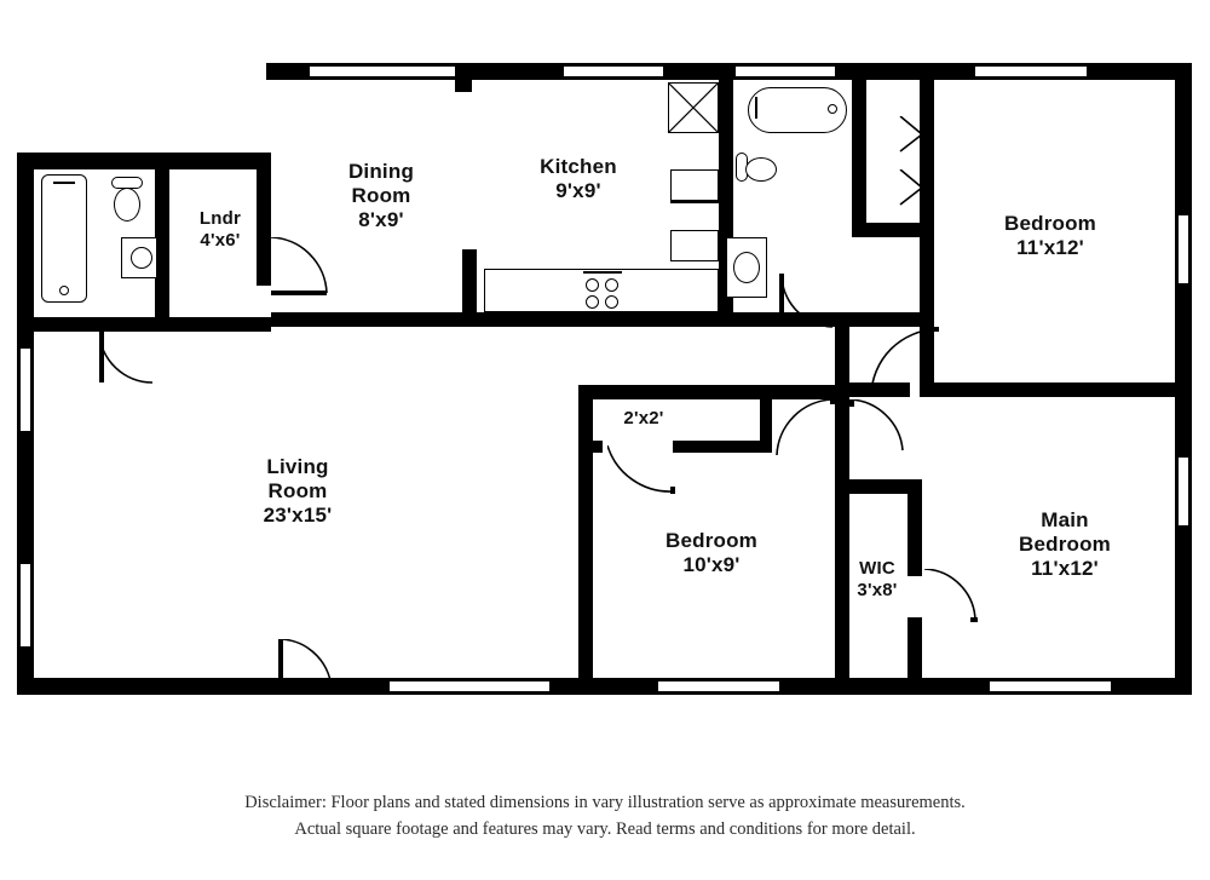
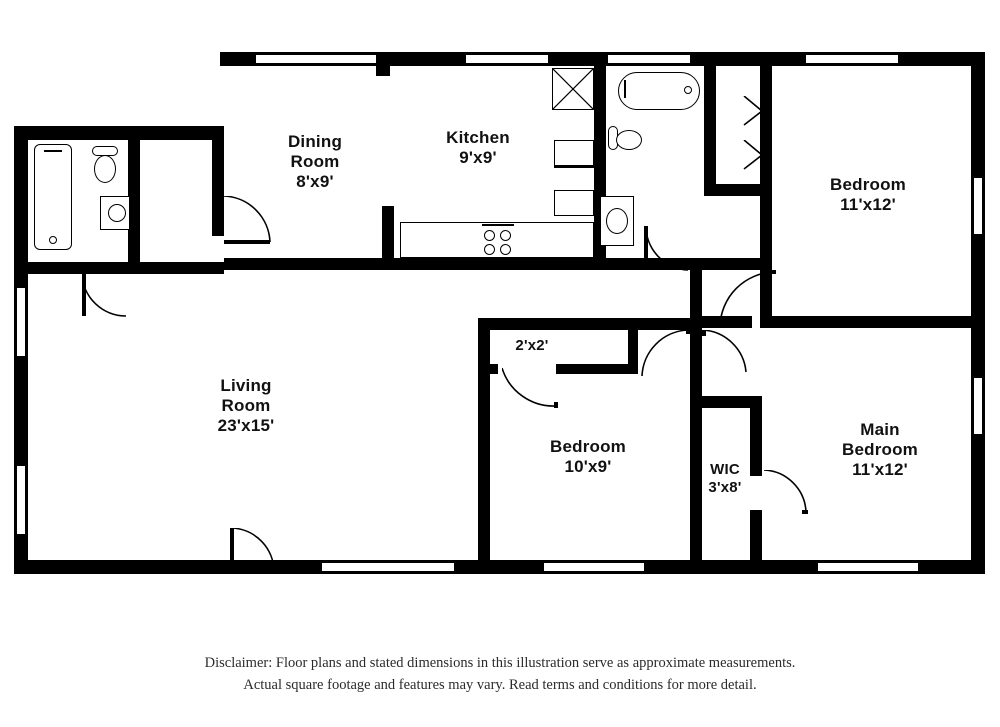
  Dining
  Room
  8'x9'
  Kitchen
  9'x9'
- Lndr
- 4'x6'
  Living
  Room
  23'x15'
  Bedroom
  11'x12'
  Main
  Bedroom
  11'x12'
  Bedroom
  10'x9'
  2'x2'
  WIC
  3'x8'
- Disclaimer: Floor plans and stated dimensions in vary illustration serve as approximate measurements.
+ Disclaimer: Floor plans and stated dimensions in this illustration serve as approximate measurements.
  Actual square footage and features may vary. Read terms and conditions for more detail.
